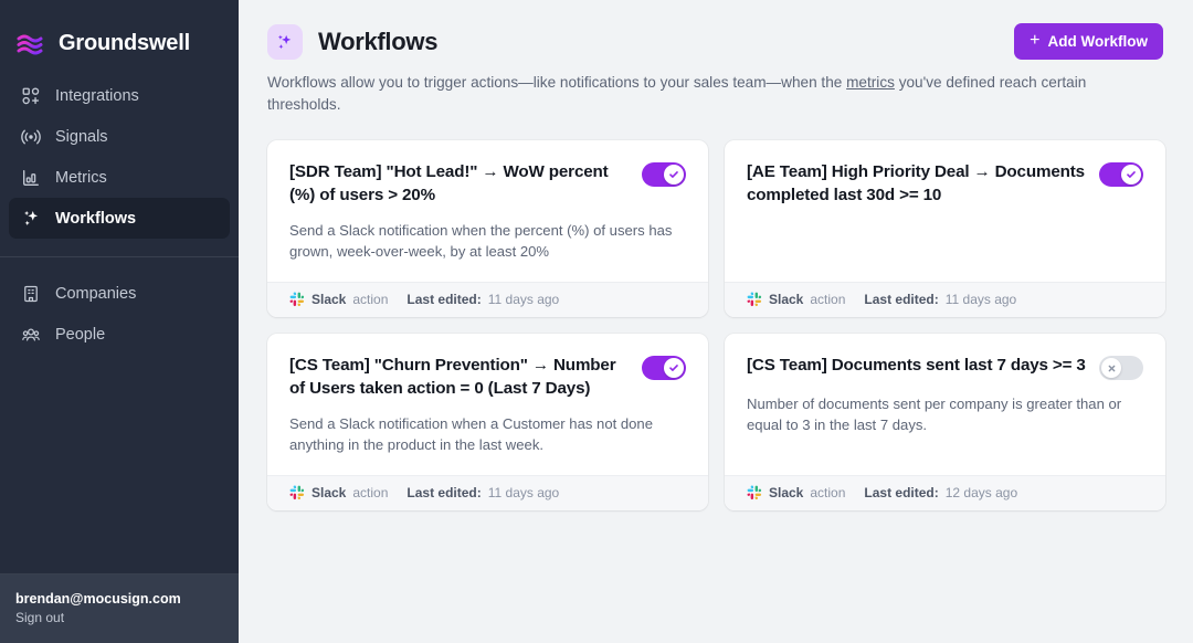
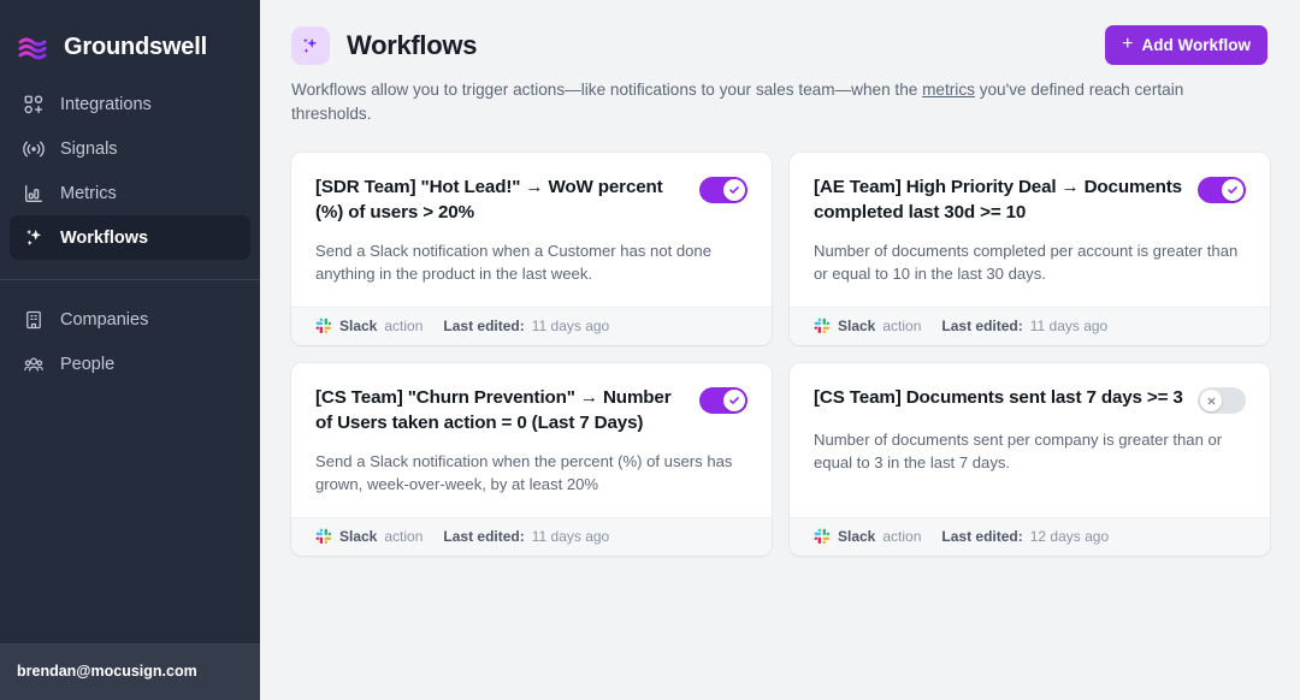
  Groundswell
  Integrations
  Signals
  Metrics
  Workflows
  Companies
  People
  brendan@mocusign.com
- Sign out
  Workflows
  +
  Add Workflow
  Workflows allow you to trigger actions—like notifications to your sales team—when the metrics you've defined reach certain thresholds.
  [SDR Team] "Hot Lead!" → WoW percent (%) of users > 20%
- Send a Slack notification when the percent (%) of users has grown, week-over-week, by at least 20%
+ Send a Slack notification when a Customer has not done anything in the product in the last week.
  Slack
  action
  Last edited:
  11 days ago
  [AE Team] High Priority Deal → Documents completed last 30d >= 10
+ Number of documents completed per account is greater than or equal to 10 in the last 30 days.
  Slack
  action
  Last edited:
  11 days ago
  [CS Team] "Churn Prevention" → Number of Users taken action = 0 (Last 7 Days)
- Send a Slack notification when a Customer has not done anything in the product in the last week.
+ Send a Slack notification when the percent (%) of users has grown, week-over-week, by at least 20%
  Slack
  action
  Last edited:
  11 days ago
  [CS Team] Documents sent last 7 days >= 3
  Number of documents sent per company is greater than or equal to 3 in the last 7 days.
  Slack
  action
  Last edited:
  12 days ago
